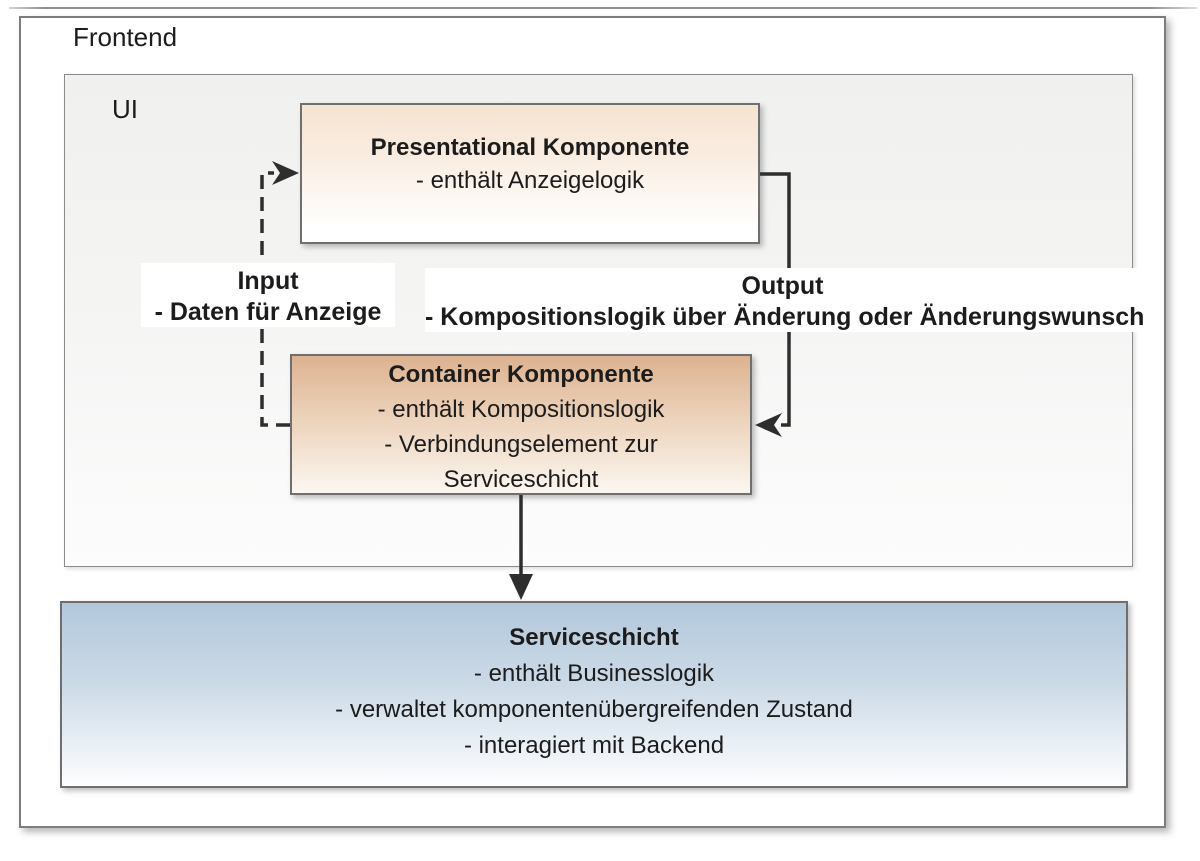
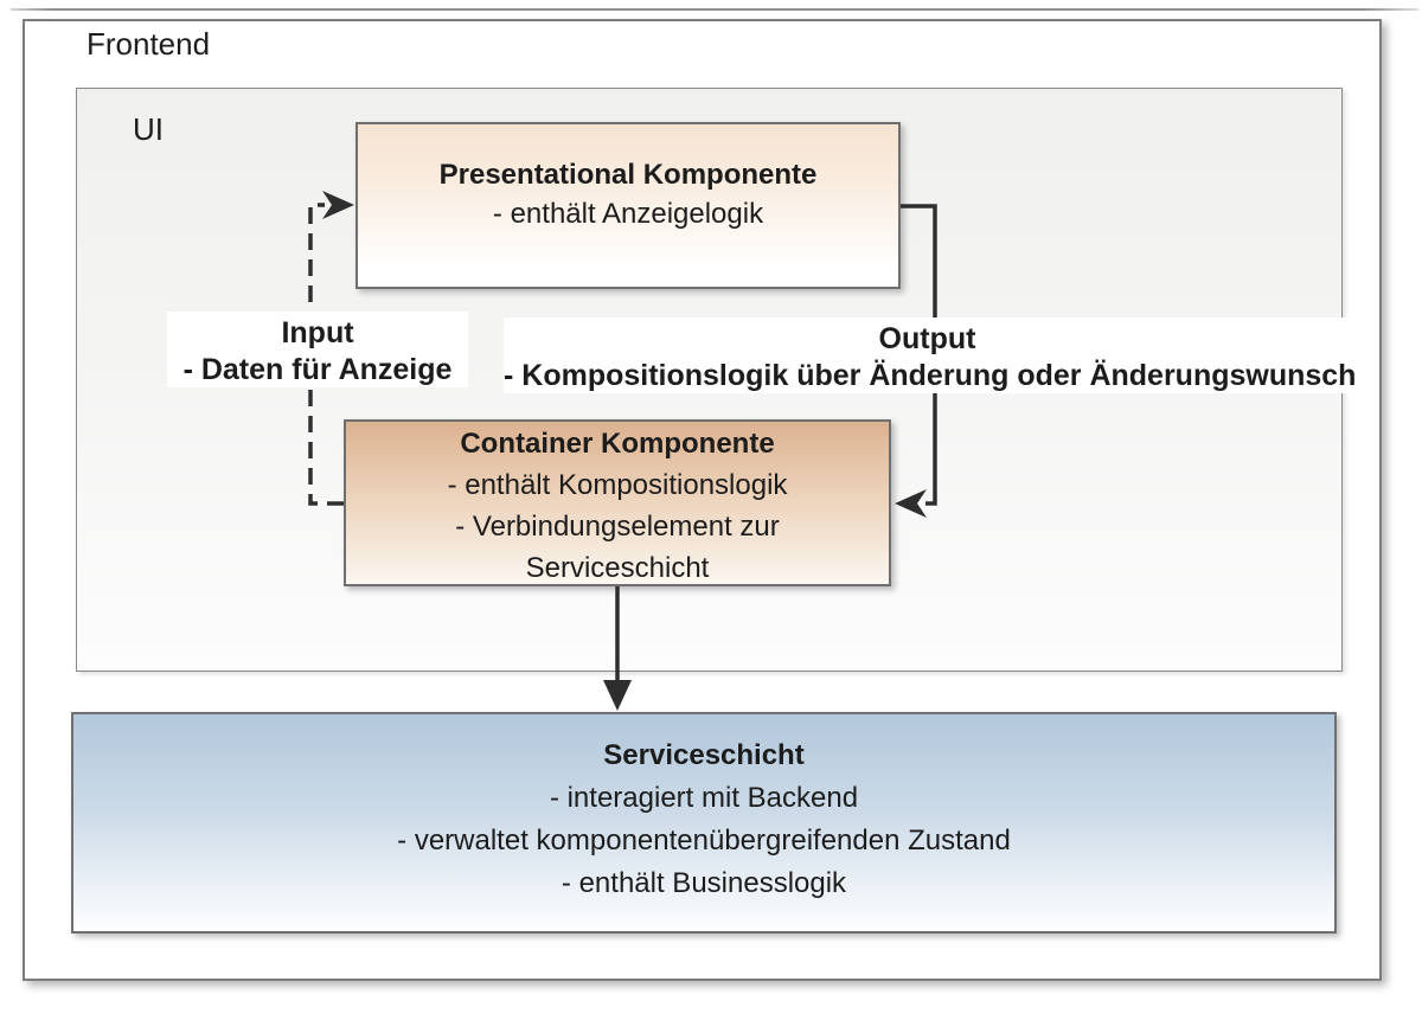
  Frontend
  UI
  Presentational Komponente
  - enthält Anzeigelogik
  Container Komponente
  - enthält Kompositionslogik
  - Verbindungselement zur
  Serviceschicht
  Serviceschicht
- - enthält Businesslogik
+ - interagiert mit Backend
  - verwaltet komponentenübergreifenden Zustand
- - interagiert mit Backend
+ - enthält Businesslogik
  Input
  - Daten für Anzeige
  Output
  - Kompositionslogik über Änderung oder Änderungswunsch
